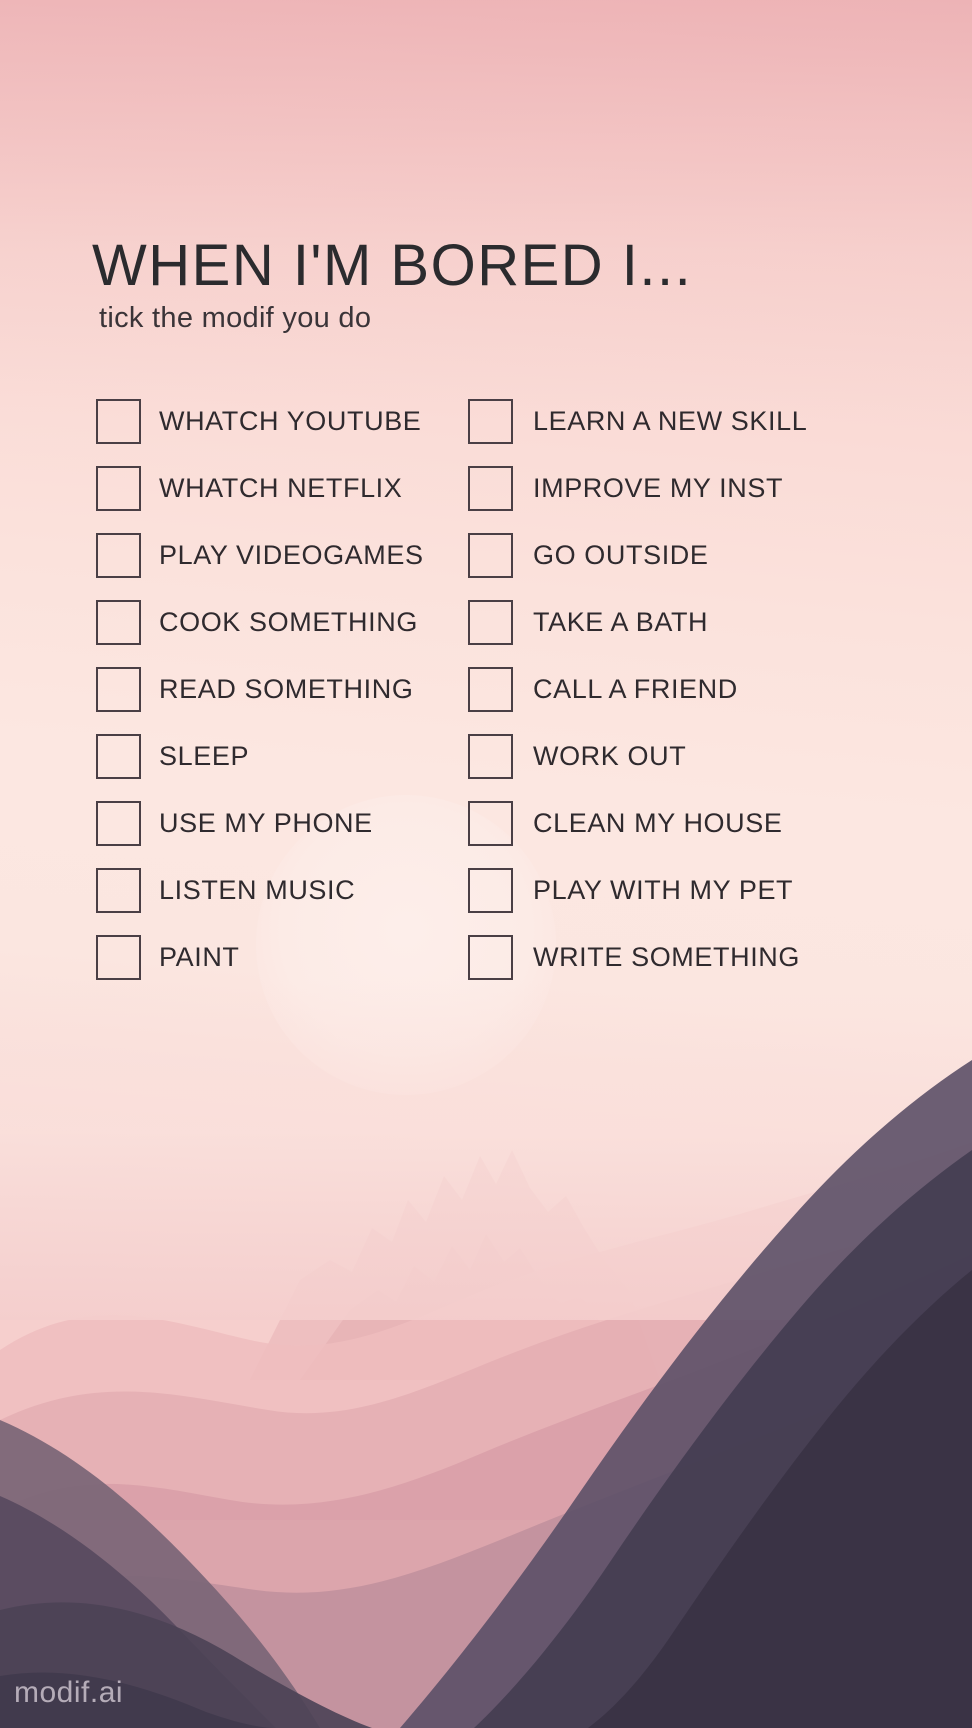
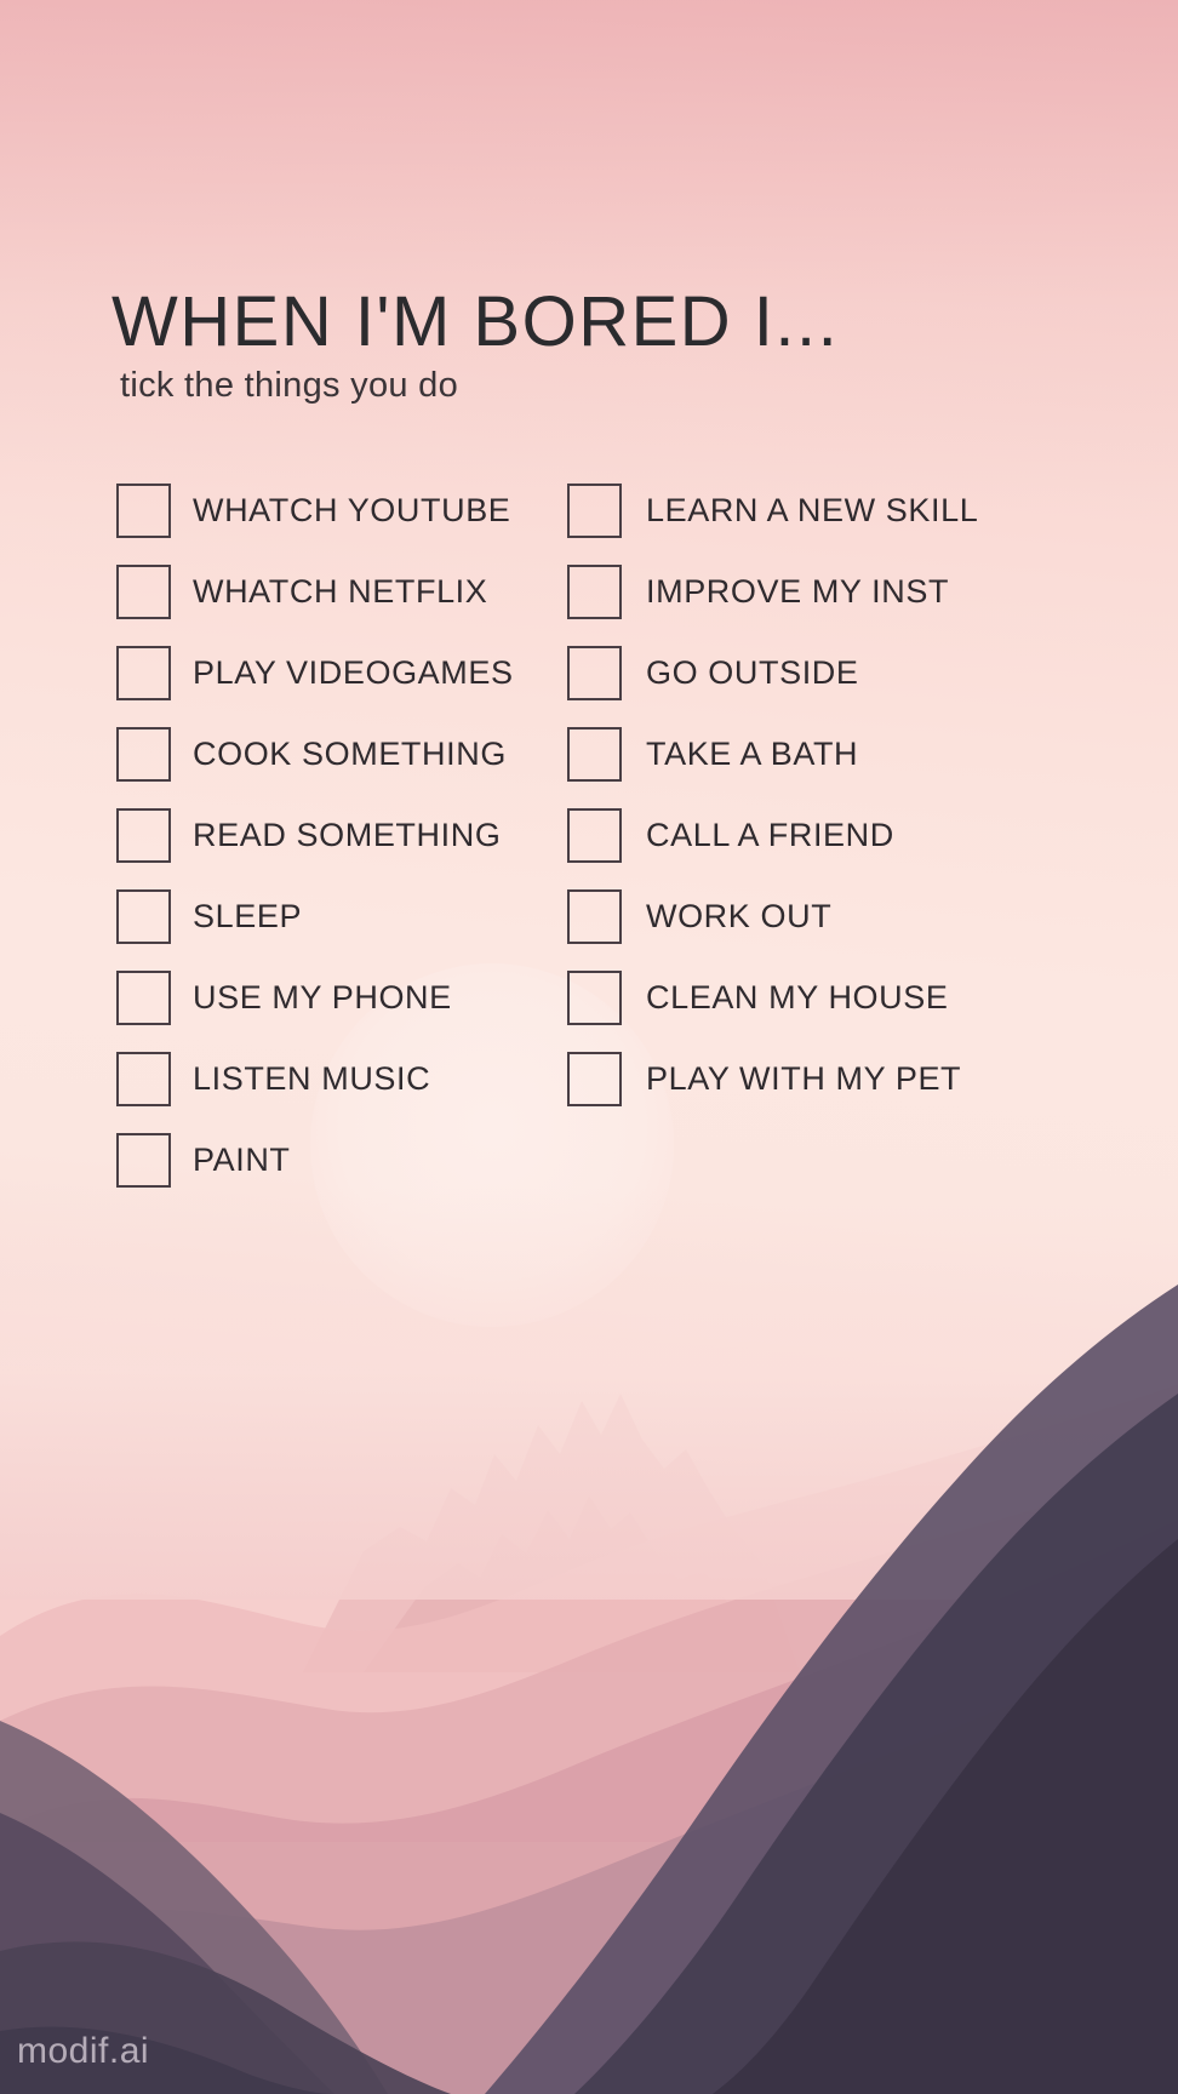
  modif.ai
  WHEN I'M BORED I...
- tick the modif you do
+ tick the things you do
  WHATCH YOUTUBE
  WHATCH NETFLIX
  PLAY VIDEOGAMES
  COOK SOMETHING
  READ SOMETHING
  SLEEP
  USE MY PHONE
  LISTEN MUSIC
  PAINT
  LEARN A NEW SKILL
  IMPROVE MY INST
  GO OUTSIDE
  TAKE A BATH
  CALL A FRIEND
  WORK OUT
  CLEAN MY HOUSE
  PLAY WITH MY PET
- WRITE SOMETHING
